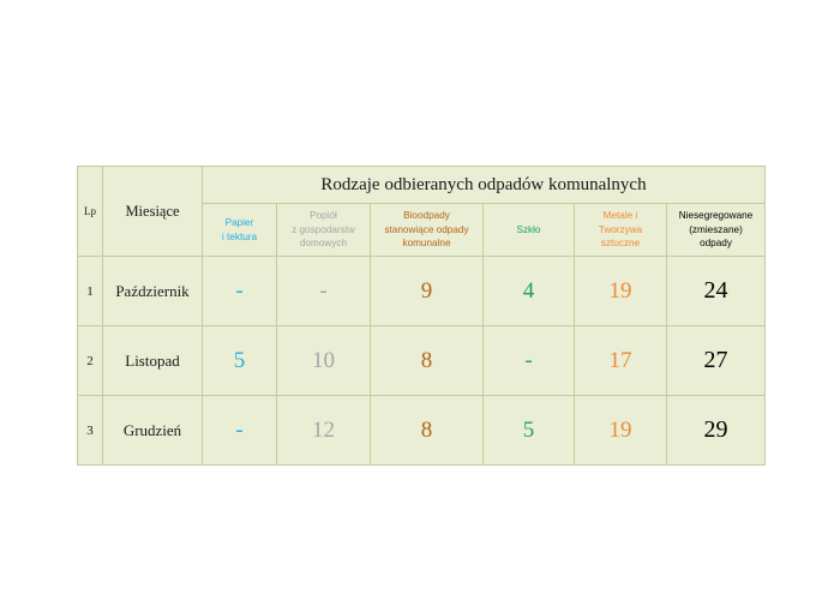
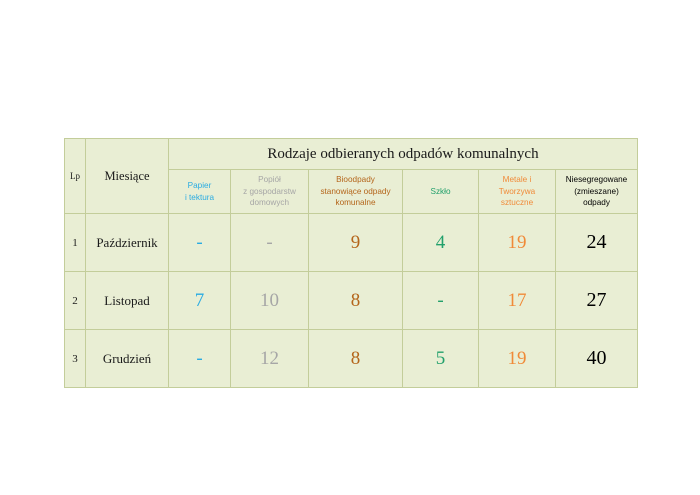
  Lp	Miesiące	Rodzaje odbieranych odpadów komunalnych
  Papier i tektura	Popiół z gospodarstw domowych	Bioodpady stanowiące odpady komunalne	Szkło	Metale i Tworzywa sztuczne	Niesegregowane (zmieszane) odpady
  1	Październik	-	-	9	4	19	24
- 2	Listopad	5	10	8	-	17	27
+ 2	Listopad	7	10	8	-	17	27
- 3	Grudzień	-	12	8	5	19	29
+ 3	Grudzień	-	12	8	5	19	40
